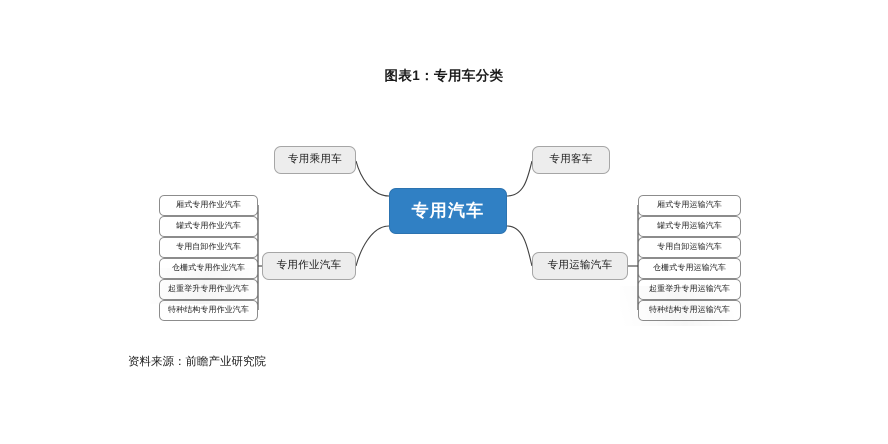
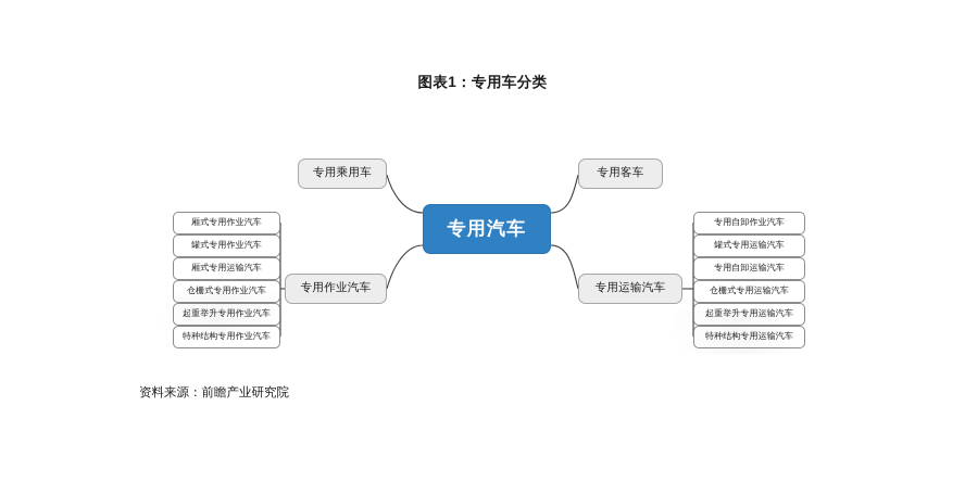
  图表1：专用车分类
  专用汽车
  专用乘用车
  专用客车
  专用作业汽车
  专用运输汽车
  厢式专用作业汽车
  罐式专用作业汽车
- 专用自卸作业汽车
+ 厢式专用运输汽车
  特种结构专用作业汽车
- 厢式专用运输汽车
+ 专用自卸作业汽车
  罐式专用运输汽车
  专用自卸运输汽车
  仓栅式专用运输汽车
  资料来源：前瞻产业研究院
